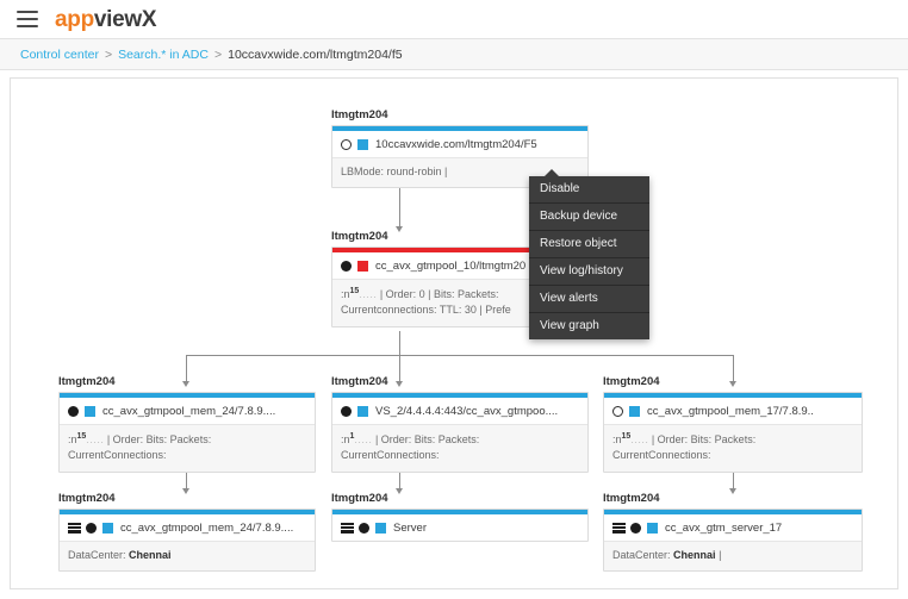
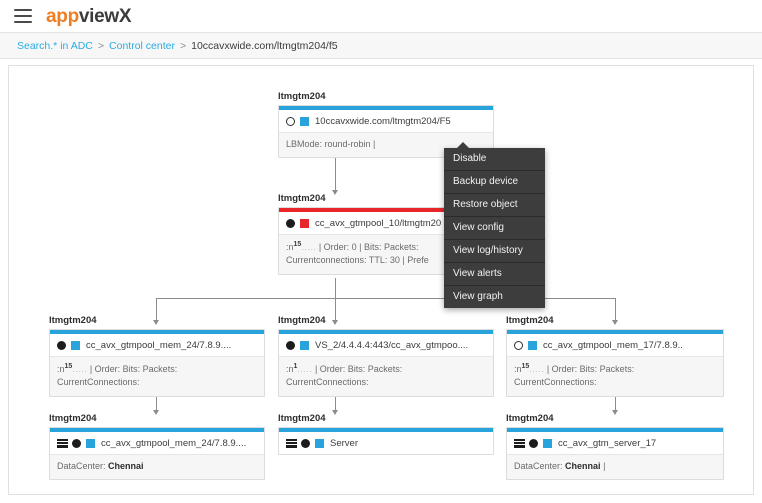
  appviewX
- Control center
+ Search.* in ADC
  >
- Search.* in ADC
+ Control center
  >
  10ccavxwide.com/ltmgtm204/f5
  ltmgtm204
  10ccavxwide.com/ltmgtm204/F5
  LBMode: round-robin |
  ltmgtm204
  cc_avx_gtmpool_10/ltmgtm20
  :n ..... | Order: 0 | Bits: Packets:
  Currentconnections: TTL: 30 | Prefe
  ltmgtm204
  cc_avx_gtmpool_mem_24/7.8.9....
  :n ..... | Order: Bits: Packets:
  CurrentConnections:
  ltmgtm204
  VS_2/4.4.4.4:443/cc_avx_gtmpoo....
  :n ..... | Order: Bits: Packets:
  CurrentConnections:
  ltmgtm204
  cc_avx_gtmpool_mem_17/7.8.9..
  :n ..... | Order: Bits: Packets:
  CurrentConnections:
  ltmgtm204
  cc_avx_gtmpool_mem_24/7.8.9....
  DataCenter: Chennai
  ltmgtm204
  Server
  ltmgtm204
  cc_avx_gtm_server_17
  DataCenter: Chennai |
  Disable
  Backup device
  Restore object
+ View config
  View log/history
  View alerts
  View graph
